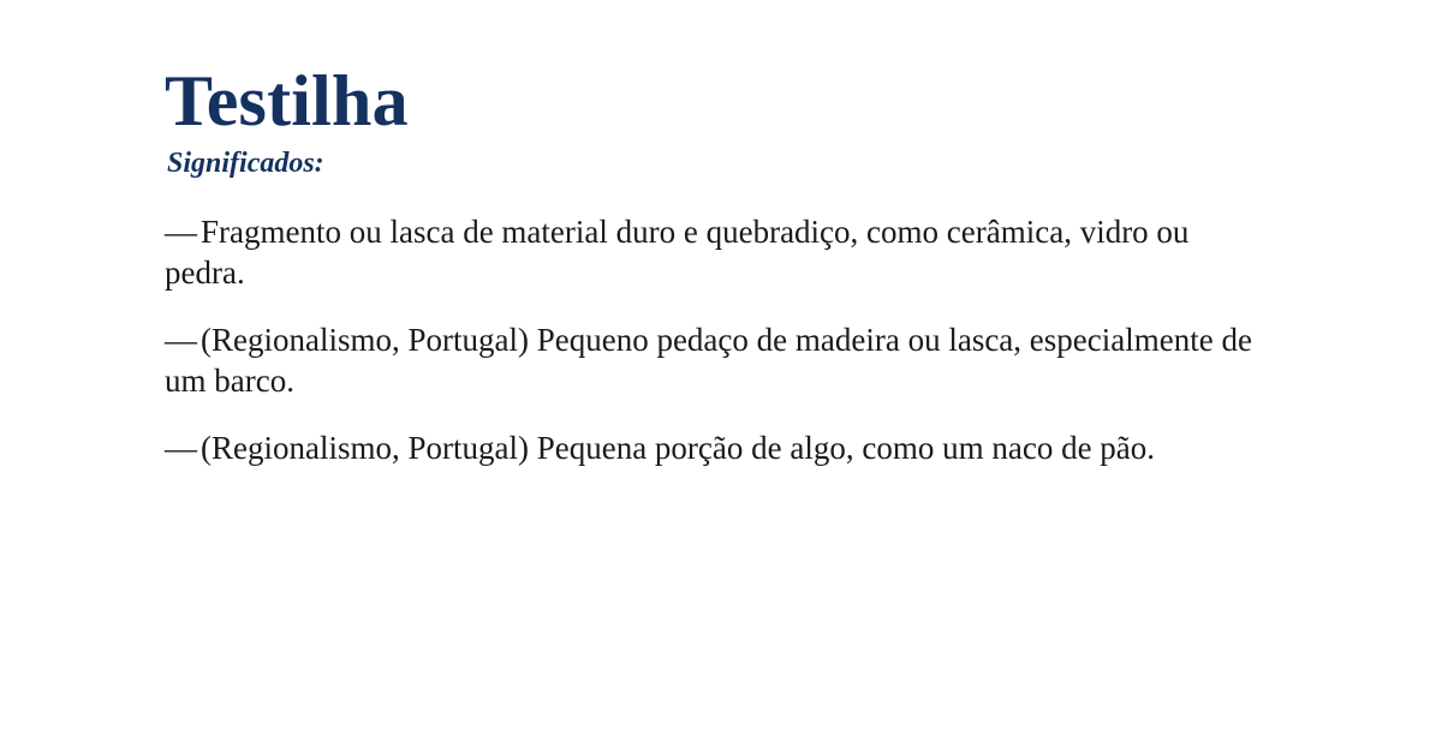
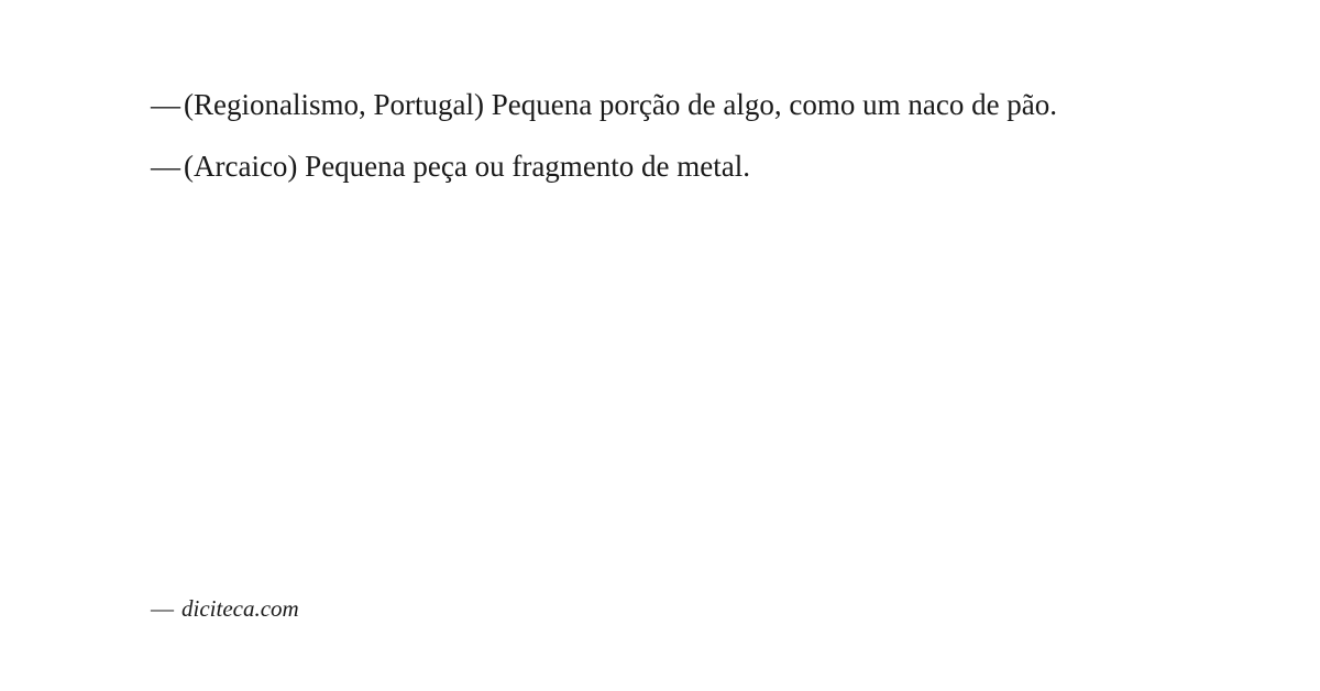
- Testilha
- Significados:
- —Fragmento ou lasca de material duro e quebradiço, como cerâmica, vidro ou pedra.
- —(Regionalismo, Portugal) Pequeno pedaço de madeira ou lasca, especialmente de um barco.
  —(Regionalismo, Portugal) Pequena porção de algo, como um naco de pão.
+ —(Arcaico) Pequena peça ou fragmento de metal.
+ — diciteca.com
